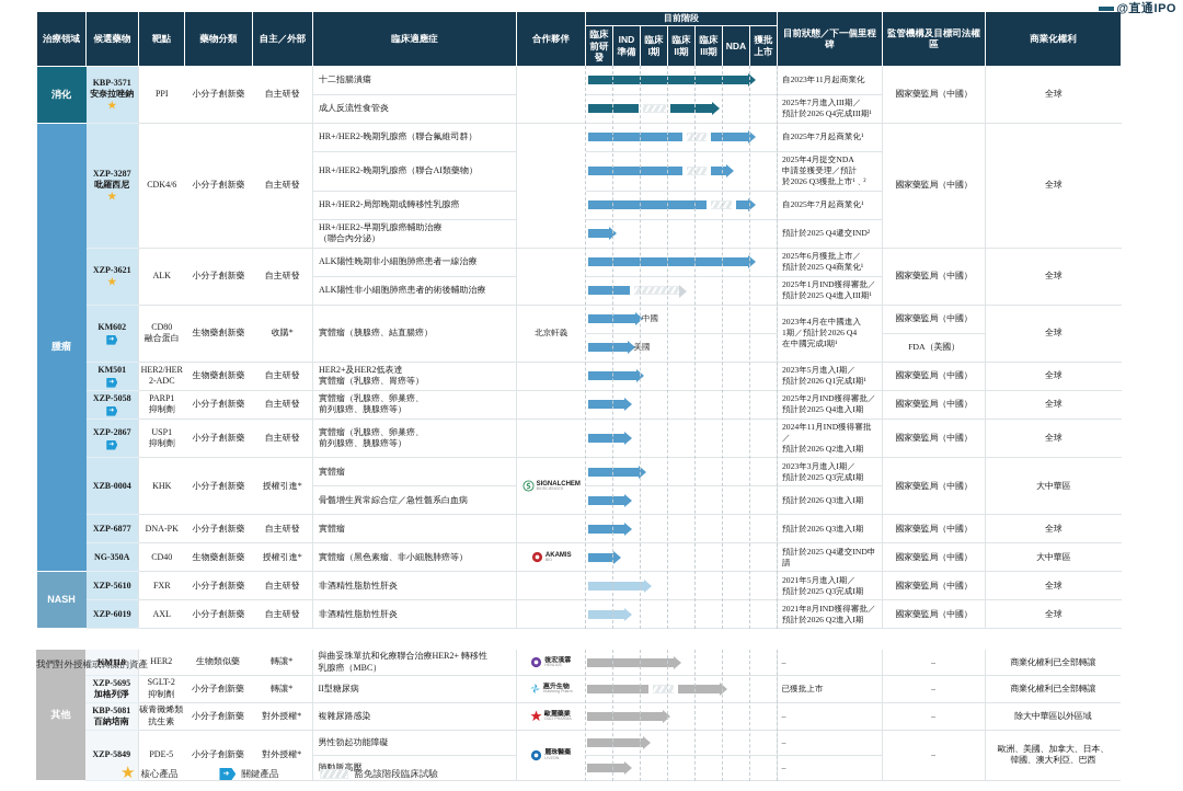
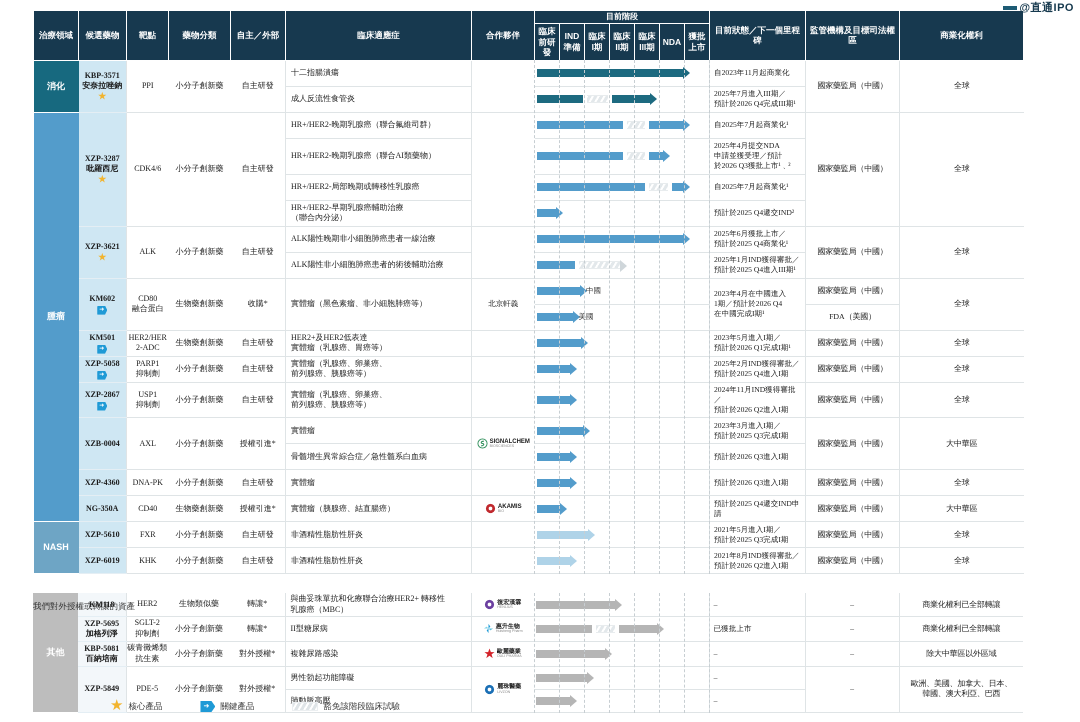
  @直通IPO
  治療領域	候選藥物	靶點	藥物分類	自主／外部	臨床適應症	合作夥伴	目前階段	目前狀態／下一個里程碑	監管機構及目標司法權區	商業化權利
  臨床前研發	IND準備	臨床I期	臨床II期	臨床III期	NDA	獲批上市
  消化	KBP-3571安奈拉唑鈉★	PPI	小分子創新藥	自主研發	十二指腸潰瘍			自2023年11月起商業化	國家藥監局（中國）	全球
  成人反流性食管炎		2025年7月進入III期／預計於2026 Q4完成III期¹
  腫瘤	XZP-3287吡羅西尼★	CDK4/6	小分子創新藥	自主研發	HR+/HER2-晚期乳腺癌（聯合氟維司群）			自2025年7月起商業化¹	國家藥監局（中國）	全球
  HR+/HER2-晚期乳腺癌（聯合AI類藥物）		2025年4月提交NDA申請並獲受理／預計於2026 Q3獲批上市¹﹑²
  HR+/HER2-局部晚期或轉移性乳腺癌		自2025年7月起商業化¹
  HR+/HER2-早期乳腺癌輔助治療（聯合內分泌）		預計於2025 Q4遞交IND²
  XZP-3621★	ALK	小分子創新藥	自主研發	ALK陽性晚期非小細胞肺癌患者一線治療			2025年6月獲批上市／預計於2025 Q4商業化¹	國家藥監局（中國）	全球
  ALK陽性非小細胞肺癌患者的術後輔助治療		2025年1月IND獲得審批／預計於2025 Q4進入III期¹
- KM602	CD80融合蛋白	生物藥創新藥	收購*	實體瘤（胰腺癌、結直腸癌）	北京軒義	中國	2023年4月在中國進入1期／預計於2026 Q4在中國完成I期¹	國家藥監局（中國）	全球
+ KM602	CD80融合蛋白	生物藥創新藥	收購*	實體瘤（黑色素瘤、非小細胞肺癌等）	北京軒義	中國	2023年4月在中國進入1期／預計於2026 Q4在中國完成I期¹	國家藥監局（中國）	全球
  美國	FDA（美國）
  KM501	HER2/HER2-ADC	生物藥創新藥	自主研發	HER2+及HER2低表達實體瘤（乳腺癌、胃癌等）			2023年5月進入I期／預計於2026 Q1完成I期¹	國家藥監局（中國）	全球
  XZP-5058	PARP1抑制劑	小分子創新藥	自主研發	實體瘤（乳腺癌、卵巢癌、前列腺癌、胰腺癌等）			2025年2月IND獲得審批／預計於2025 Q4進入I期	國家藥監局（中國）	全球
  XZP-2867	USP1抑制劑	小分子創新藥	自主研發	實體瘤（乳腺癌、卵巢癌、前列腺癌、胰腺癌等）			2024年11月IND獲得審批／預計於2026 Q2進入I期	國家藥監局（中國）	全球
- XZB-0004	KHK	小分子創新藥	授權引進*	實體瘤			2023年3月進入I期／預計於2025 Q3完成I期	國家藥監局（中國）	大中華區
+ XZB-0004	AXL	小分子創新藥	授權引進*	實體瘤			2023年3月進入I期／預計於2025 Q3完成I期	國家藥監局（中國）	大中華區
  骨髓增生異常綜合症／急性髓系白血病		預計於2026 Q3進入I期
- XZP-6877	DNA-PK	小分子創新藥	自主研發	實體瘤			預計於2026 Q3進入I期	國家藥監局（中國）	全球
+ XZP-4360	DNA-PK	小分子創新藥	自主研發	實體瘤			預計於2026 Q3進入I期	國家藥監局（中國）	全球
- NG-350A	CD40	生物藥創新藥	授權引進*	實體瘤（黑色素瘤、非小細胞肺癌等）			預計於2025 Q4遞交IND申請	國家藥監局（中國）	大中華區
+ NG-350A	CD40	生物藥創新藥	授權引進*	實體瘤（胰腺癌、結直腸癌）			預計於2025 Q4遞交IND申請	國家藥監局（中國）	大中華區
  NASH	XZP-5610	FXR	小分子創新藥	自主研發	非酒精性脂肪性肝炎			2021年5月進入I期／預計於2025 Q3完成I期	國家藥監局（中國）	全球
- XZP-6019	AXL	小分子創新藥	自主研發	非酒精性脂肪性肝炎			2021年8月IND獲得審批／預計於2026 Q2進入I期	國家藥監局（中國）	全球
+ XZP-6019	KHK	小分子創新藥	自主研發	非酒精性脂肪性肝炎			2021年8月IND獲得審批／預計於2026 Q2進入I期	國家藥監局（中國）	全球
  其他	KM118	HER2	生物類似藥	轉讓*	與曲妥珠單抗和化療聯合治療HER2+ 轉移性乳腺癌（MBC）			–	–	商業化權利已全部轉讓
  XZP-5695加格列淨	SGLT-2抑制劑	小分子創新藥	轉讓*	II型糖尿病			已獲批上市	–	商業化權利已全部轉讓
  KBP-5081百納培南	碳青黴烯類抗生素	小分子創新藥	對外授權*	複雜尿路感染			–	–	除大中華區以外區域
  XZP-5849	PDE-5	小分子創新藥	對外授權*	男性勃起功能障礙			–	–	歐洲、美國、加拿大、日本、韓國、澳大利亞、巴西
  肺動脈高壓		–
  我們對外授權或轉讓的資產
  ★
  核心產品
  ➜
  關鍵產品
  豁免該階段臨床試驗
